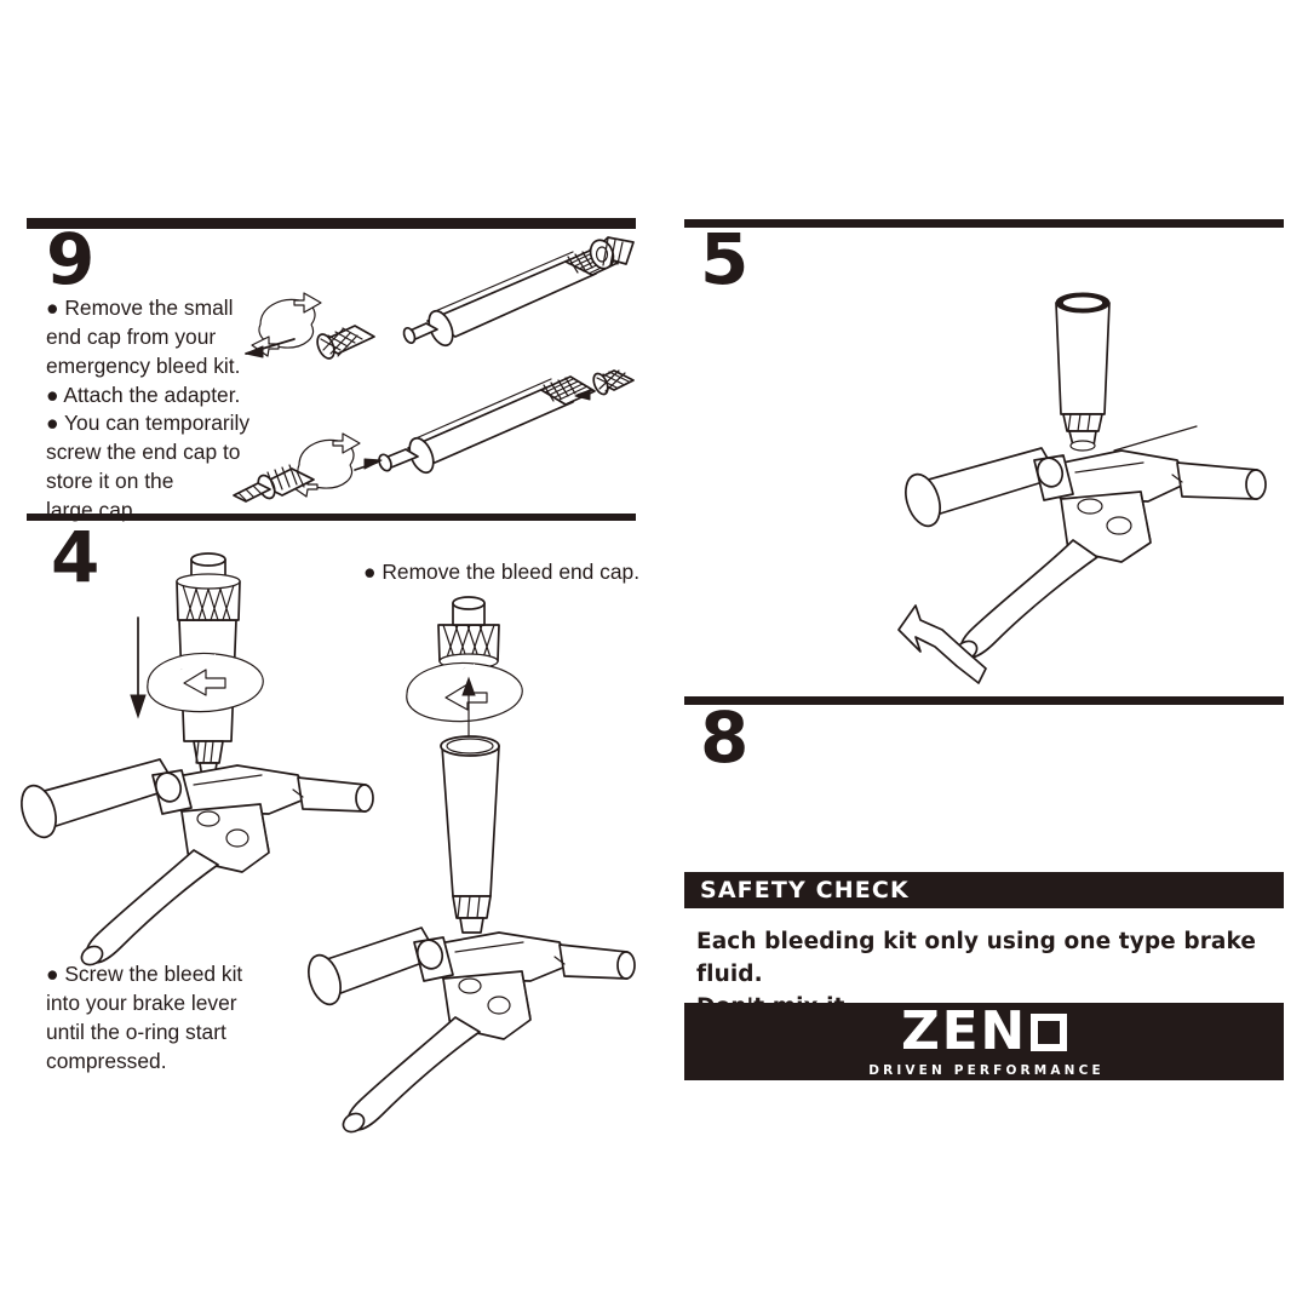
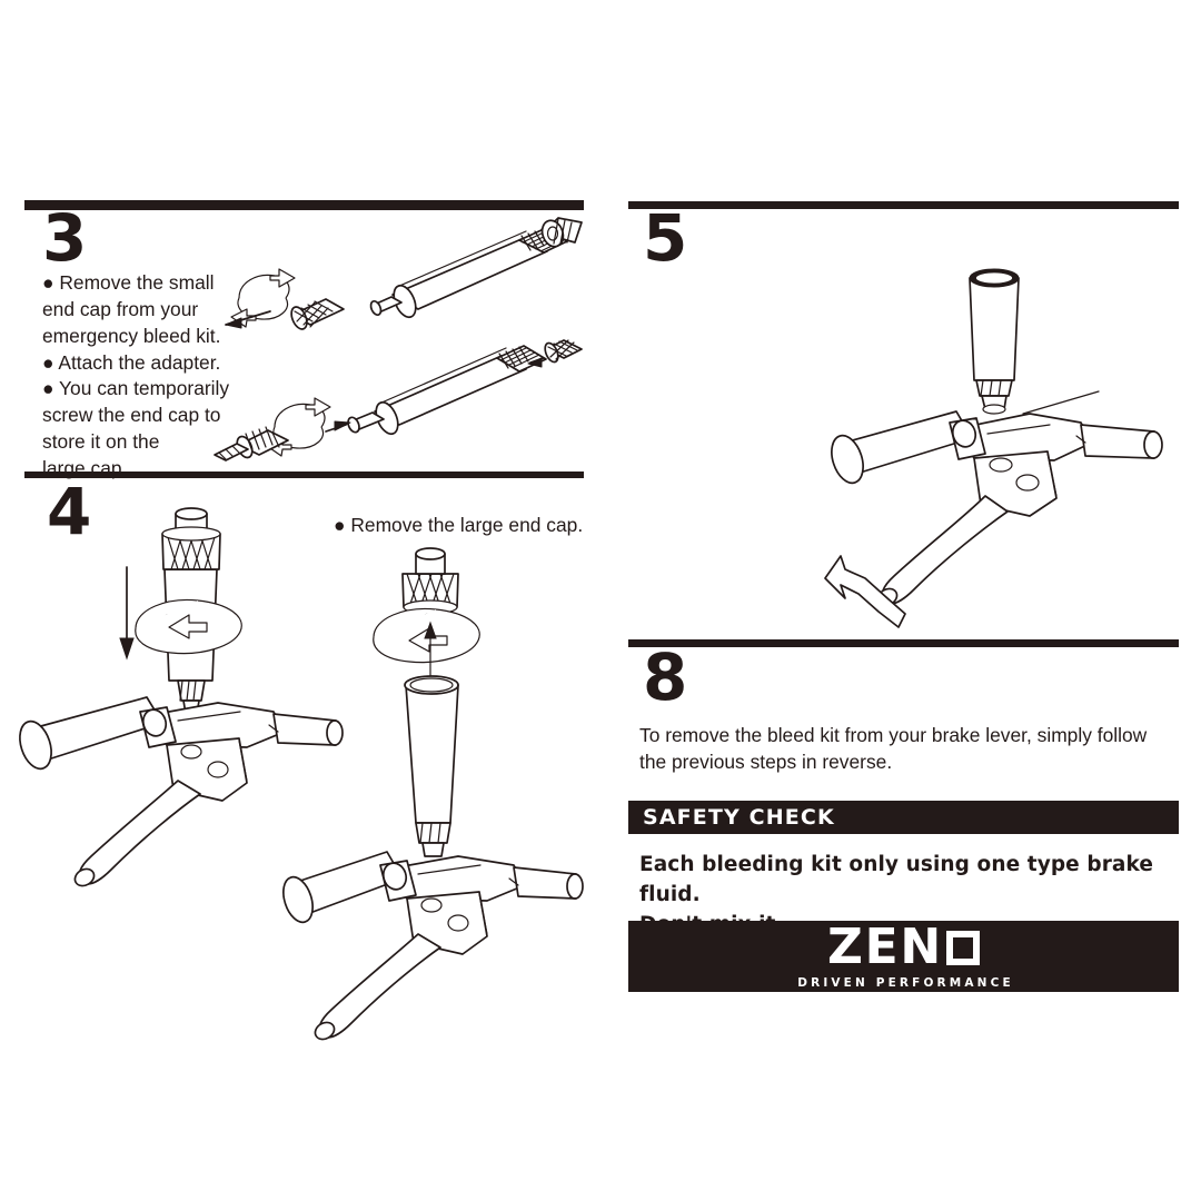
- 9
+ 3
  ● Remove the small
  end cap from your
  emergency bleed kit.
  ● Attach the adapter.
  ● You can temporarily
  screw the end cap to
  store it on the
  large cap.
  4
- ● Remove the bleed end cap.
+ ● Remove the large end cap.
- ● Screw the bleed kit
- into your brake lever
- until the o-ring start
- compressed.
  5
  8
+ To remove the bleed kit from your brake lever, simply follow
+ the previous steps in reverse.
  SAFETY CHECK
  Each bleeding kit only using one type brake fluid.
  ZEN
  DRIVEN PERFORMANCE
